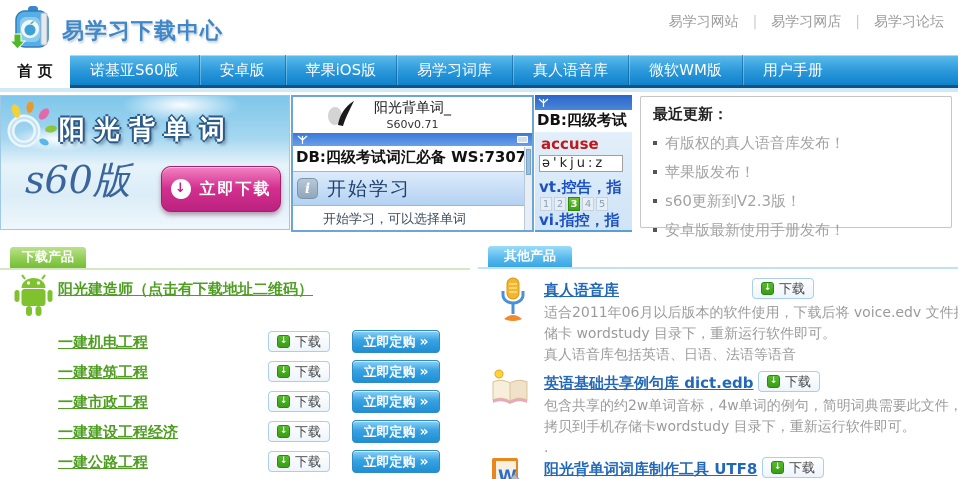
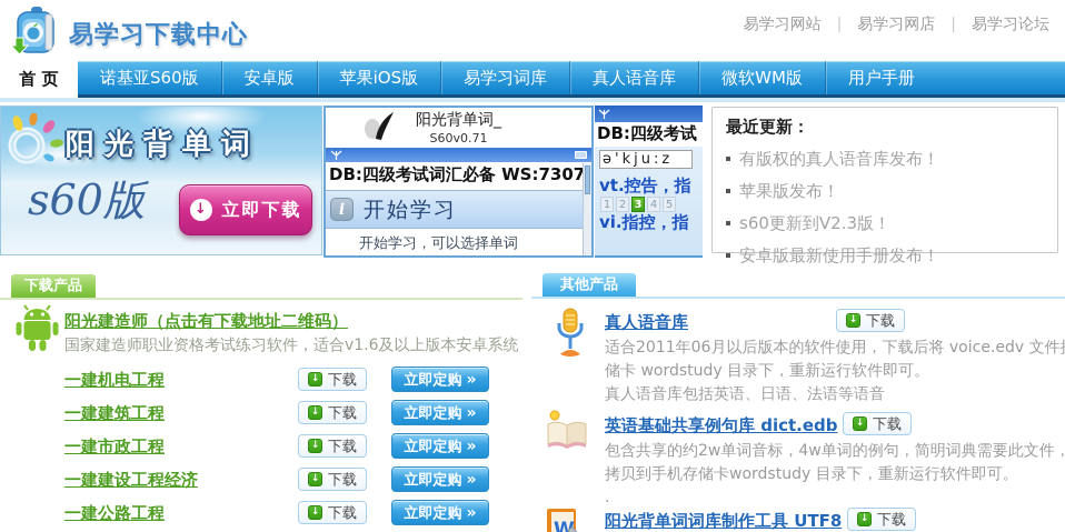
  易学习下载中心
  易学习网站
  |
  易学习网店
  |
  易学习论坛
  诺基亚S60版
  安卓版
  苹果iOS版
  易学习词库
  真人语音库
  微软WM版
  用户手册
  首 页
  阳光背单词
  s60版
  ↓
  立即下载
  阳光背单词_
  S60v0.71
  DB:四级考试词汇必备 WS:7307
  i
  开始学习
  开始学习，可以选择单词
  DB:四级考试
- accuse
  ə'kju:z
  vt.控告，指
  1
  2
  3
  4
  5
  vi.指控，指
  最近更新：
  有版权的真人语音库发布！
  苹果版发布！
  s60更新到V2.3版！
  安卓版最新使用手册发布！
  下载产品
  阳光建造师（点击有下载地址二维码）
+ 国家建造师职业资格考试练习软件，适合v1.6及以上版本安卓系统
  一建机电工程
  ↓
  下载
  立即定购
  »
  一建建筑工程
  ↓
  下载
  立即定购
  »
  一建市政工程
  ↓
  下载
  立即定购
  »
  一建建设工程经济
  ↓
  下载
  立即定购
  »
  一建公路工程
  ↓
  下载
  立即定购
  »
  其他产品
  真人语音库
  ↓
  下载
  适合2011年06月以后版本的软件使用，下载后将 voice.edv 文件
  储卡 wordstudy 目录下，重新运行软件即可。
  真人语音库包括英语、日语、法语等语音
  英语基础共享例句库 dict.edb
  ↓
  下载
  包含共享的约2w单词音标，4w单词的例句，简明词典需要此文件，
  拷贝到手机存储卡wordstudy 目录下，重新运行软件即可。
  .
  W
  阳光背单词词库制作工具 UTF8
  ↓
  下载
